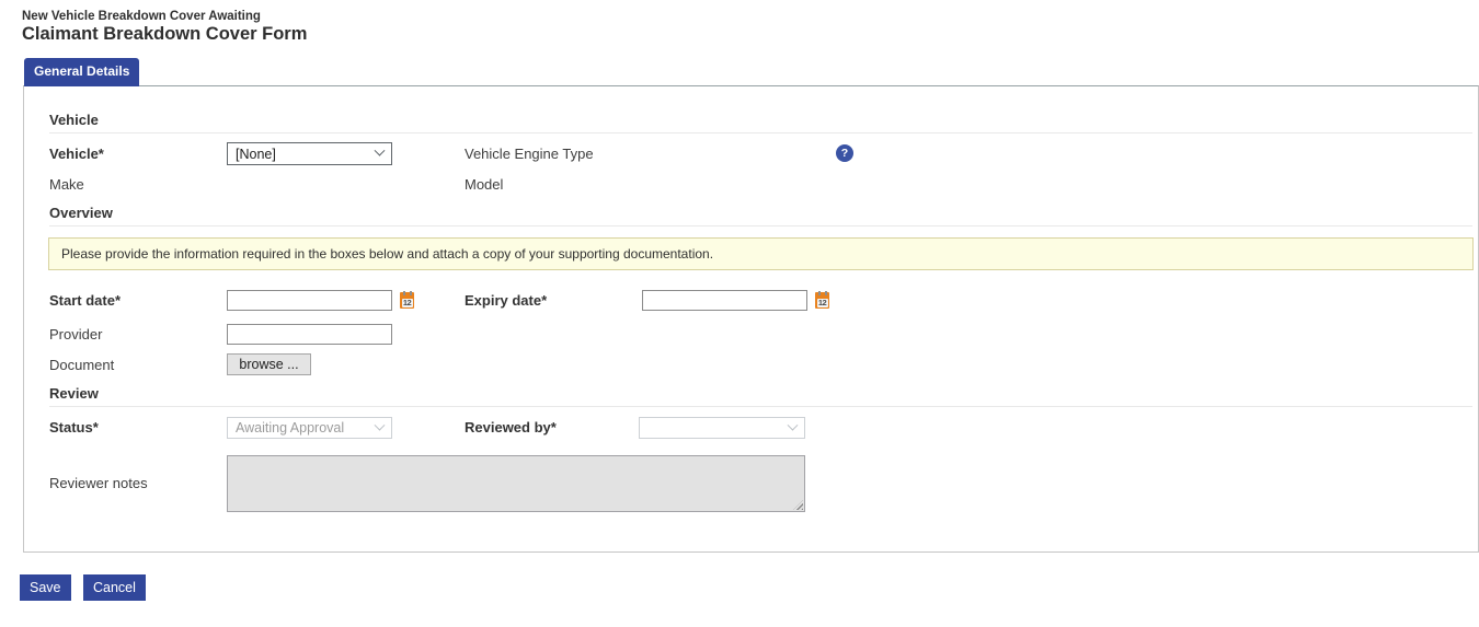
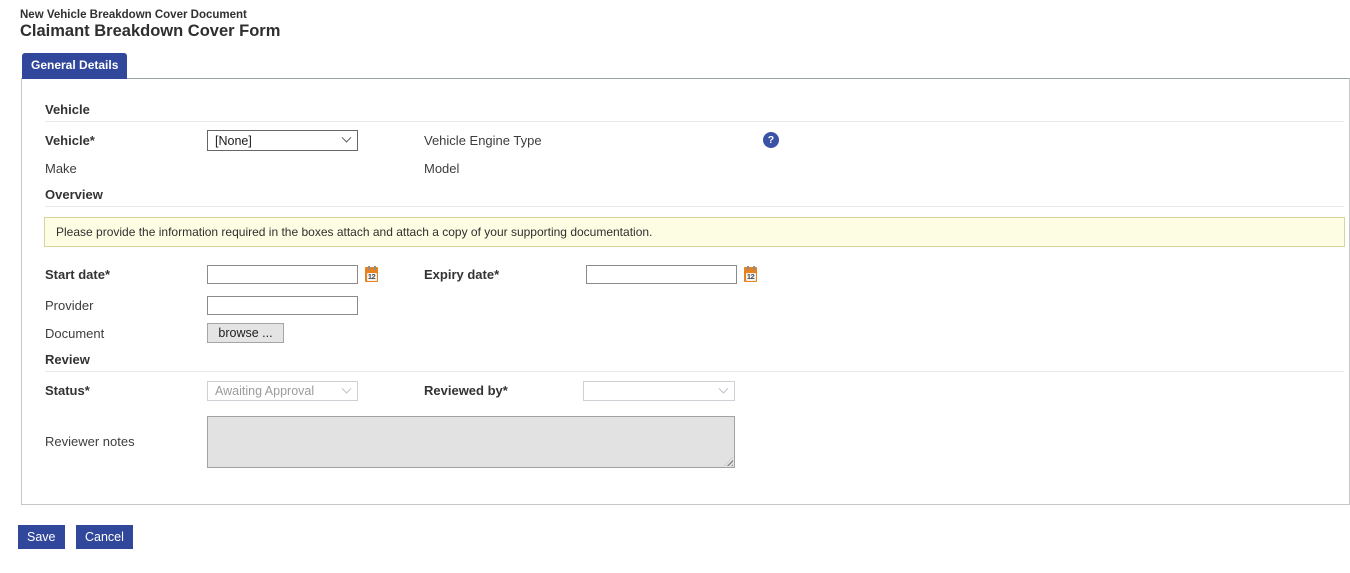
- New Vehicle Breakdown Cover Awaiting
+ New Vehicle Breakdown Cover Document
  Claimant Breakdown Cover Form
  General Details
  Vehicle
  Vehicle*
  [None]
  Vehicle Engine Type
  ?
  Make
  Model
  Overview
- Please provide the information required in the boxes below and attach a copy of your supporting documentation.
+ Please provide the information required in the boxes attach and attach a copy of your supporting documentation.
  Start date*
  12
  Expiry date*
  12
  Provider
  Document
  browse ...
  Review
  Status*
  Awaiting Approval
  Reviewed by*
  Reviewer notes
  Save
  Cancel
